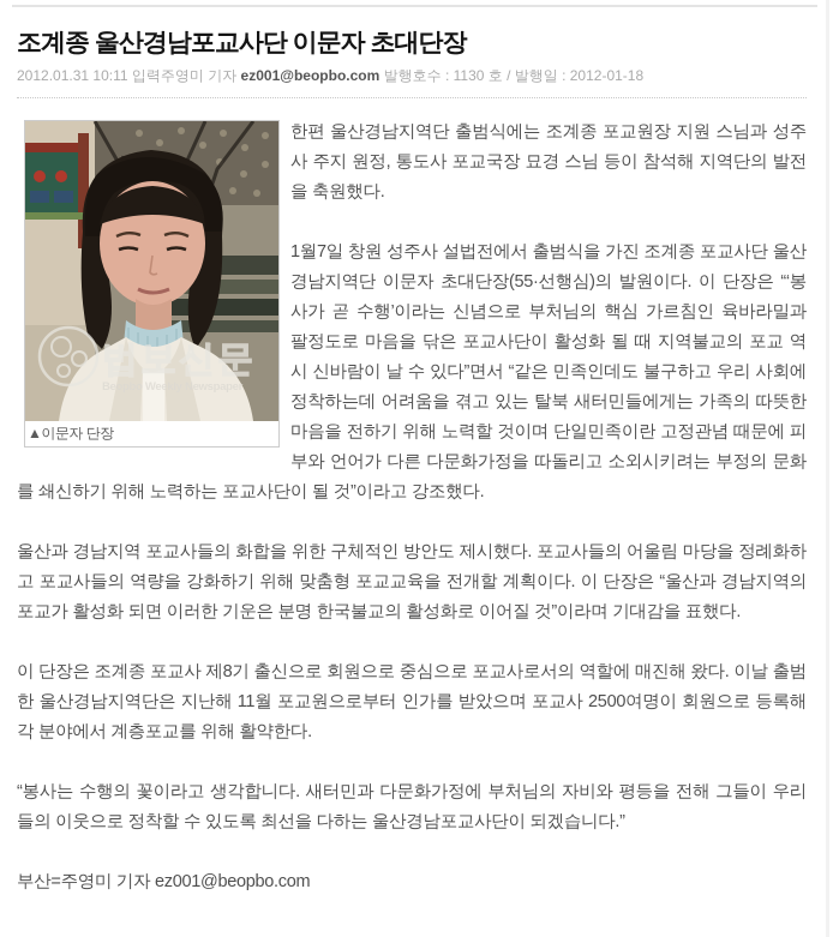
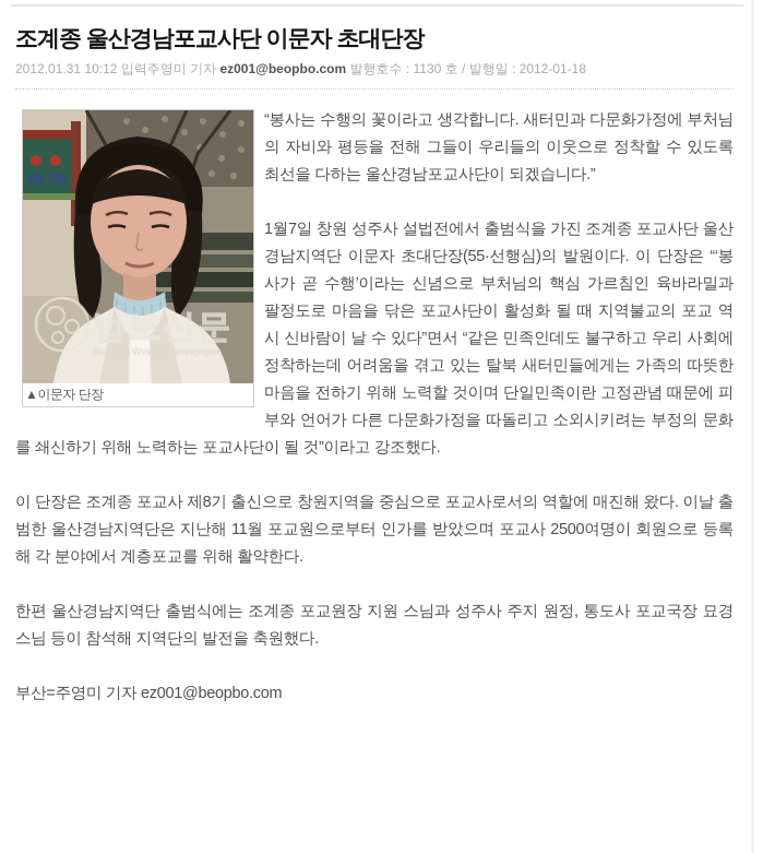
  조계종 울산경남포교사단 이문자 초대단장
- 2012.01.31 10:11 입력주영미 기자 ez001@beopbo.com 발행호수 : 1130 호 / 발행일 : 2012-01-18
+ 2012.01.31 10:12 입력주영미 기자 ez001@beopbo.com 발행호수 : 1130 호 / 발행일 : 2012-01-18
  법보신문
  Beopbo Weekly Newspaper
  ▲이문자 단장
- 한편 울산경남지역단 출범식에는 조계종 포교원장 지원 스님과 성주사 주지 원정, 통도사 포교국장 묘경 스님 등이 참석해 지역단의 발전을 축원했다.
+ “봉사는 수행의 꽃이라고 생각합니다. 새터민과 다문화가정에 부처님의 자비와 평등을 전해 그들이 우리들의 이웃으로 정착할 수 있도록 최선을 다하는 울산경남포교사단이 되겠습니다.”
  1월7일 창원 성주사 설법전에서 출범식을 가진 조계종 포교사단 울산경남지역단 이문자 초대단장(55·선행심)의 발원이다. 이 단장은 “‘봉사가 곧 수행’이라는 신념으로 부처님의 핵심 가르침인 육바라밀과 팔정도로 마음을 닦은 포교사단이 활성화 될 때 지역불교의 포교 역시 신바람이 날 수 있다”면서 “같은 민족인데도 불구하고 우리 사회에 정착하는데 어려움을 겪고 있는 탈북 새터민들에게는 가족의 따뜻한 마음을 전하기 위해 노력할 것이며 단일민족이란 고정관념 때문에 피부와 언어가 다른 다문화가정을 따돌리고 소외시키려는 부정의 문화를 쇄신하기 위해 노력하는 포교사단이 될 것”이라고 강조했다.
- 울산과 경남지역 포교사들의 화합을 위한 구체적인 방안도 제시했다. 포교사들의 어울림 마당을 정례화하고 포교사들의 역량을 강화하기 위해 맞춤형 포교교육을 전개할 계획이다. 이 단장은 “울산과 경남지역의 포교가 활성화 되면 이러한 기운은 분명 한국불교의 활성화로 이어질 것”이라며 기대감을 표했다.
- 이 단장은 조계종 포교사 제8기 출신으로 회원으로 중심으로 포교사로서의 역할에 매진해 왔다. 이날 출범한 울산경남지역단은 지난해 11월 포교원으로부터 인가를 받았으며 포교사 2500여명이 회원으로 등록해 각 분야에서 계층포교를 위해 활약한다.
+ 이 단장은 조계종 포교사 제8기 출신으로 창원지역을 중심으로 포교사로서의 역할에 매진해 왔다. 이날 출범한 울산경남지역단은 지난해 11월 포교원으로부터 인가를 받았으며 포교사 2500여명이 회원으로 등록해 각 분야에서 계층포교를 위해 활약한다.
- “봉사는 수행의 꽃이라고 생각합니다. 새터민과 다문화가정에 부처님의 자비와 평등을 전해 그들이 우리들의 이웃으로 정착할 수 있도록 최선을 다하는 울산경남포교사단이 되겠습니다.”
+ 한편 울산경남지역단 출범식에는 조계종 포교원장 지원 스님과 성주사 주지 원정, 통도사 포교국장 묘경 스님 등이 참석해 지역단의 발전을 축원했다.
  부산=주영미 기자 ez001@beopbo.com
